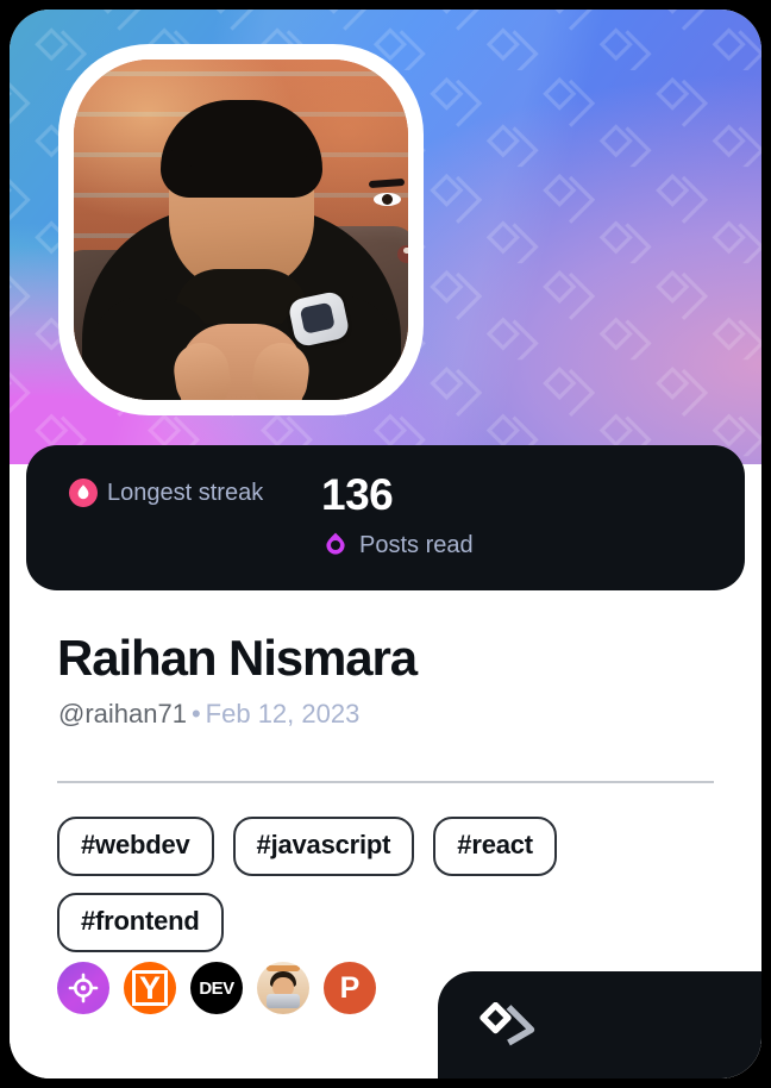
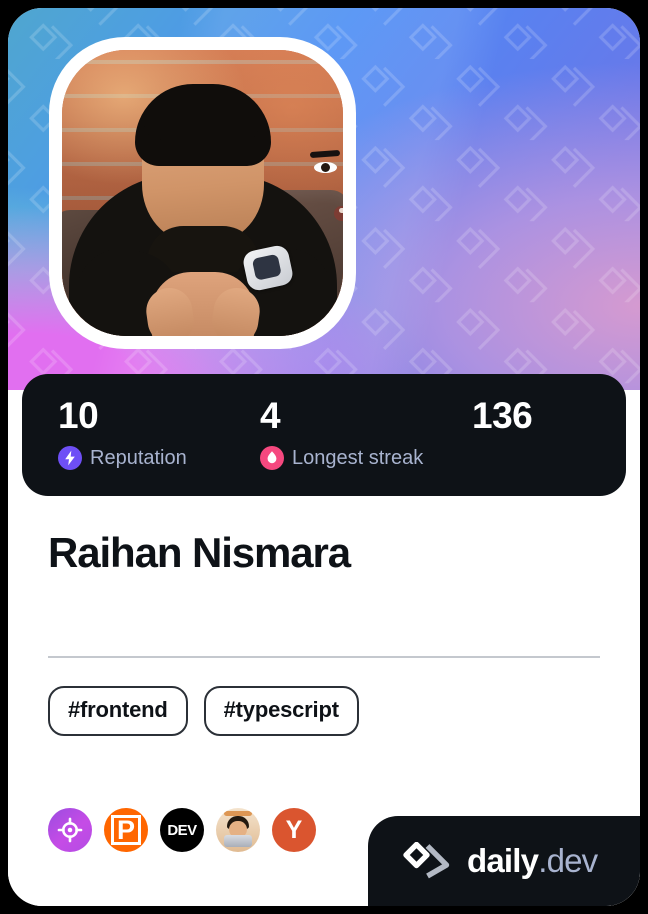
+ 10
+ Reputation
+ 4
  Longest streak
  136
- Posts read
  Raihan Nismara
- @raihan71 • Feb 12, 2023
- #webdev
- #javascript
- #react
  #frontend
+ #typescript
- Y
+ P
  DEV
- P
+ Y
+ daily.dev
